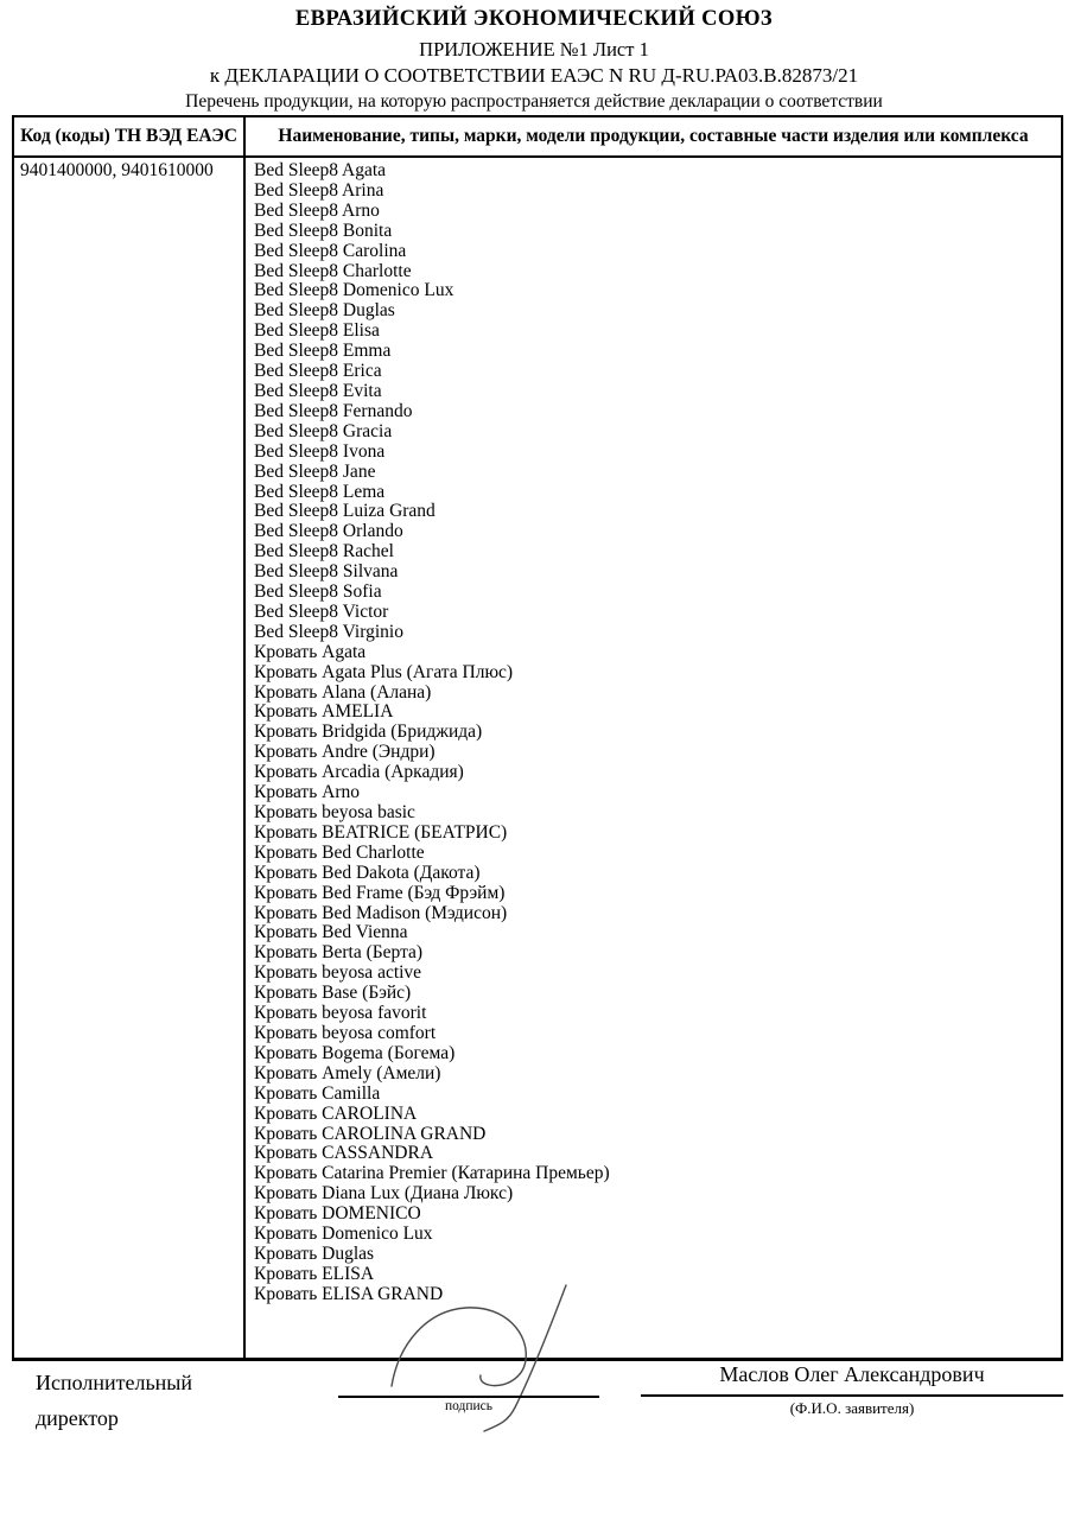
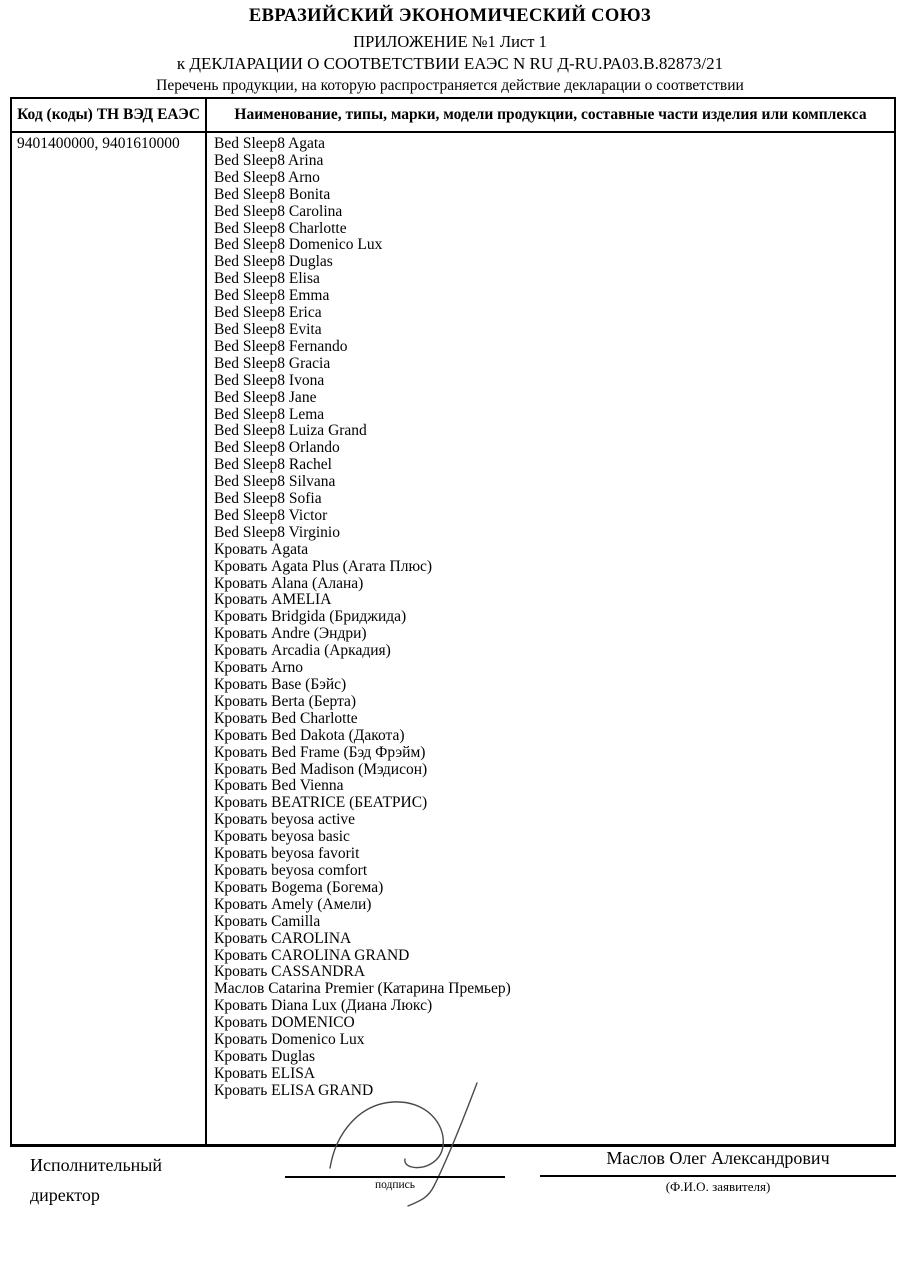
  ЕВРАЗИЙСКИЙ ЭКОНОМИЧЕСКИЙ СОЮЗ
  ПРИЛОЖЕНИЕ №1 Лист 1
  к ДЕКЛАРАЦИИ О СООТВЕТСТВИИ ЕАЭС N RU Д-RU.РА03.В.82873/21
  Перечень продукции, на которую распространяется действие декларации о соответствии
  Код (коды) ТН ВЭД ЕАЭС
  Наименование, типы, марки, модели продукции, составные части изделия или комплекса
  9401400000, 9401610000
  Bed Sleep8 Agata
  Bed Sleep8 Arina
  Bed Sleep8 Arno
  Bed Sleep8 Bonita
  Bed Sleep8 Carolina
  Bed Sleep8 Charlotte
  Bed Sleep8 Domenico Lux
  Bed Sleep8 Duglas
  Bed Sleep8 Elisa
  Bed Sleep8 Emma
  Bed Sleep8 Erica
  Bed Sleep8 Evita
  Bed Sleep8 Fernando
  Bed Sleep8 Gracia
  Bed Sleep8 Ivona
  Bed Sleep8 Jane
  Bed Sleep8 Lema
  Bed Sleep8 Luiza Grand
  Bed Sleep8 Orlando
  Bed Sleep8 Rachel
  Bed Sleep8 Silvana
  Bed Sleep8 Sofia
  Bed Sleep8 Victor
  Bed Sleep8 Virginio
  Кровать Agata
  Кровать Agata Plus (Агата Плюс)
  Кровать Alana (Алана)
  Кровать AMELIA
  Кровать Bridgida (Бриджида)
  Кровать Andre (Эндри)
  Кровать Arcadia (Аркадия)
  Кровать Arno
- Кровать beyosa basic
+ Кровать Base (Бэйс)
- Кровать BEATRICE (БЕАТРИС)
+ Кровать Berta (Берта)
  Кровать Bed Charlotte
  Кровать Bed Dakota (Дакота)
  Кровать Bed Frame (Бэд Фрэйм)
  Кровать Bed Madison (Мэдисон)
  Кровать Bed Vienna
- Кровать Berta (Берта)
+ Кровать BEATRICE (БЕАТРИС)
  Кровать beyosa active
- Кровать Base (Бэйс)
+ Кровать beyosa basic
  Кровать beyosa favorit
  Кровать beyosa comfort
  Кровать Bogema (Богема)
  Кровать Amely (Амели)
  Кровать Camilla
  Кровать CAROLINA
  Кровать CAROLINA GRAND
  Кровать CASSANDRA
- Кровать Catarina Premier (Катарина Премьер)
+ Маслов Catarina Premier (Катарина Премьер)
  Кровать Diana Lux (Диана Люкс)
  Кровать DOMENICO
  Кровать Domenico Lux
  Кровать Duglas
  Кровать ELISA
  Кровать ELISA GRAND
  Исполнительный директор
  подпись
  Маслов Олег Александрович
  (Ф.И.О. заявителя)
